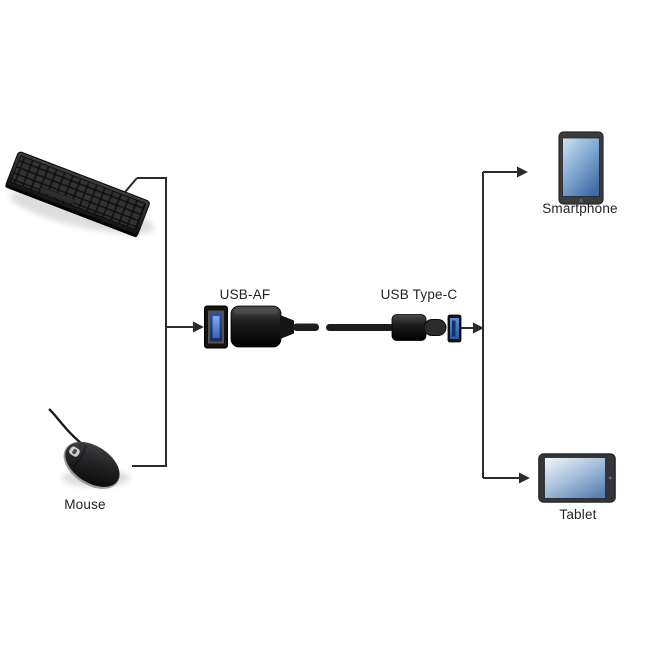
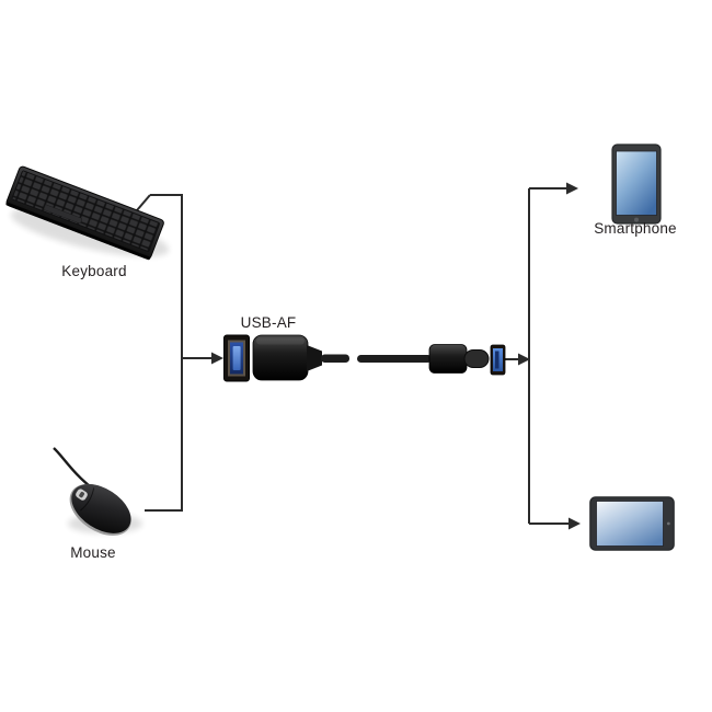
+ Keyboard
  Mouse
  USB-AF
- USB Type-C
  Smartphone
- Tablet
